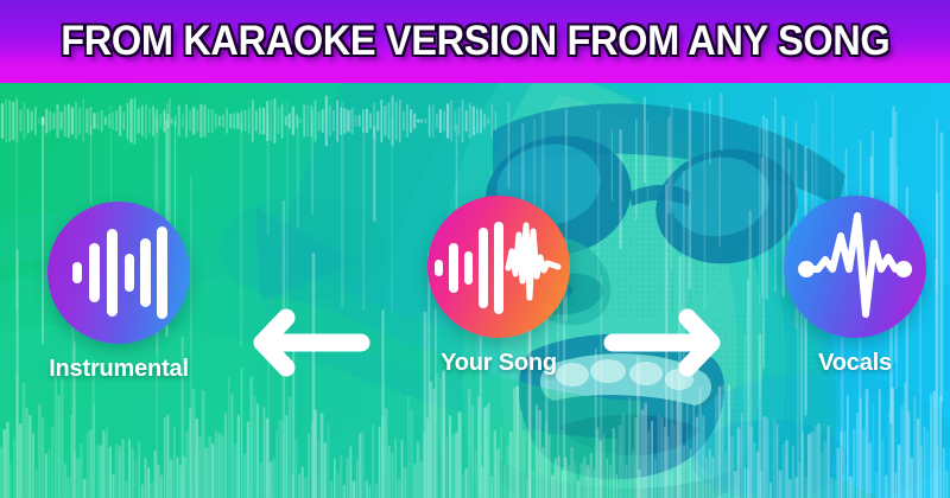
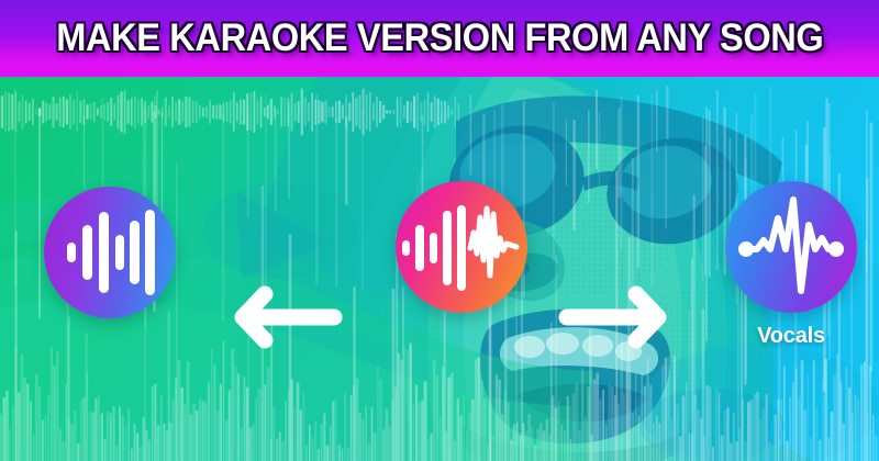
- FROM KARAOKE VERSION FROM ANY SONG
+ MAKE KARAOKE VERSION FROM ANY SONG
- Instrumental
- Your Song
  Vocals
